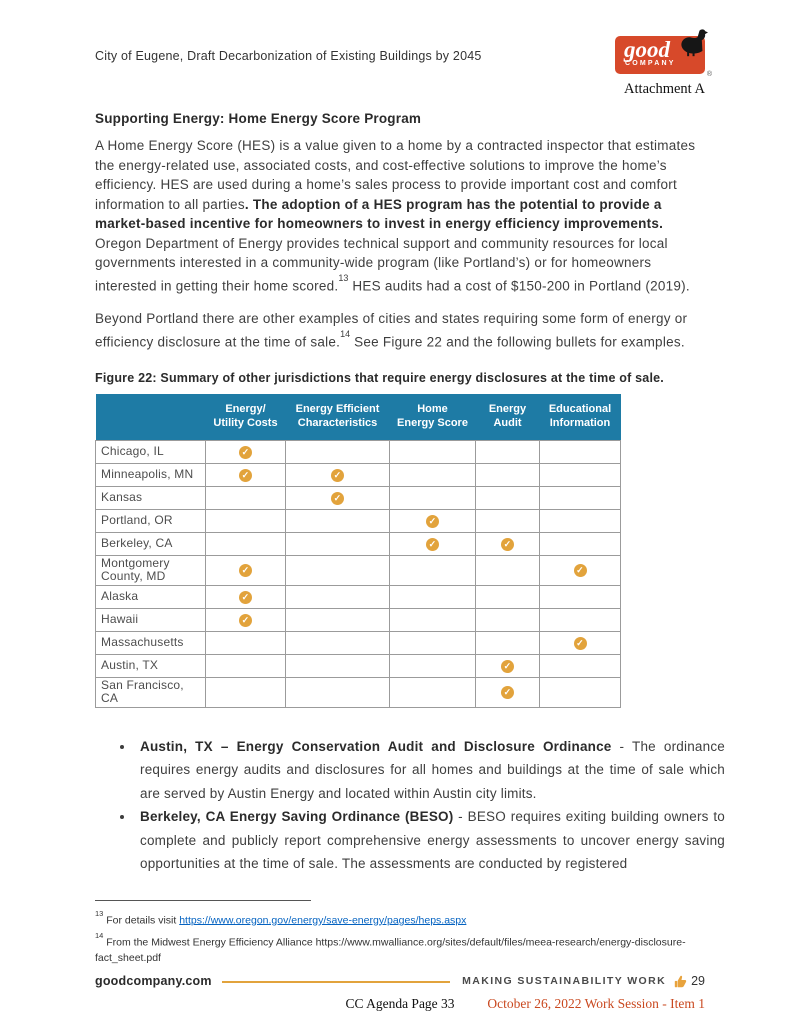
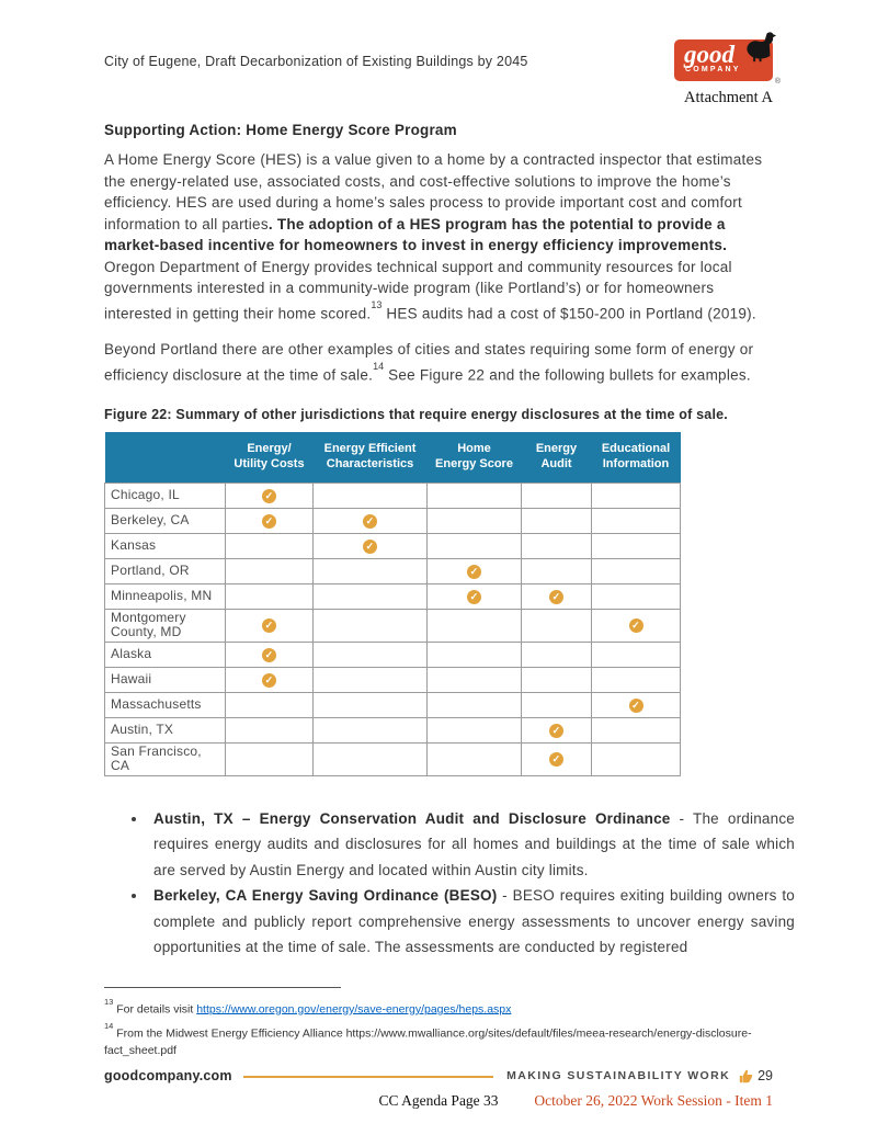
  City of Eugene, Draft Decarbonization of Existing Buildings by 2045
  good
  Attachment A
- Supporting Energy: Home Energy Score Program
+ Supporting Action: Home Energy Score Program
  A Home Energy Score (HES) is a value given to a home by a contracted inspector that estimates the energy-related use, associated costs, and cost-effective solutions to improve the home’s efficiency. HES are used during a home’s sales process to provide important cost and comfort information to all parties. The adoption of a HES program has the potential to provide a market-based incentive for homeowners to invest in energy efficiency improvements. Oregon Department of Energy provides technical support and community resources for local governments interested in a community-wide program (like Portland’s) or for homeowners interested in getting their home scored.13 HES audits had a cost of $150-200 in Portland (2019).
  Beyond Portland there are other examples of cities and states requiring some form of energy or efficiency disclosure at the time of sale.14 See Figure 22 and the following bullets for examples.
  Figure 22: Summary of other jurisdictions that require energy disclosures at the time of sale.
  	Energy/ Utility Costs	Energy Efficient Characteristics	Home Energy Score	Energy Audit	Educational Information
  Chicago, IL	✓
- Minneapolis, MN	✓	✓
+ Berkeley, CA	✓	✓
  Kansas		✓
  Portland, OR			✓
- Berkeley, CA			✓	✓
+ Minneapolis, MN			✓	✓
  Montgomery County, MD	✓				✓
  Alaska	✓
  Hawaii	✓
  Massachusetts					✓
  Austin, TX				✓
  San Francisco, CA				✓
  Austin, TX – Energy Conservation Audit and Disclosure Ordinance - The ordinance requires energy audits and disclosures for all homes and buildings at the time of sale which are served by Austin Energy and located within Austin city limits.
  Berkeley, CA Energy Saving Ordinance (BESO) - BESO requires exiting building owners to complete and publicly report comprehensive energy assessments to uncover energy saving opportunities at the time of sale. The assessments are conducted by registered
  13 For details visit https://www.oregon.gov/energy/save-energy/pages/heps.aspx
  14 From the Midwest Energy Efficiency Alliance https://www.mwalliance.org/sites/default/files/meea-research/energy-disclosure-fact_sheet.pdf
  goodcompany.com
  MAKING SUSTAINABILITY WORK
  29
  CC Agenda Page 33
  October 26, 2022 Work Session - Item 1
